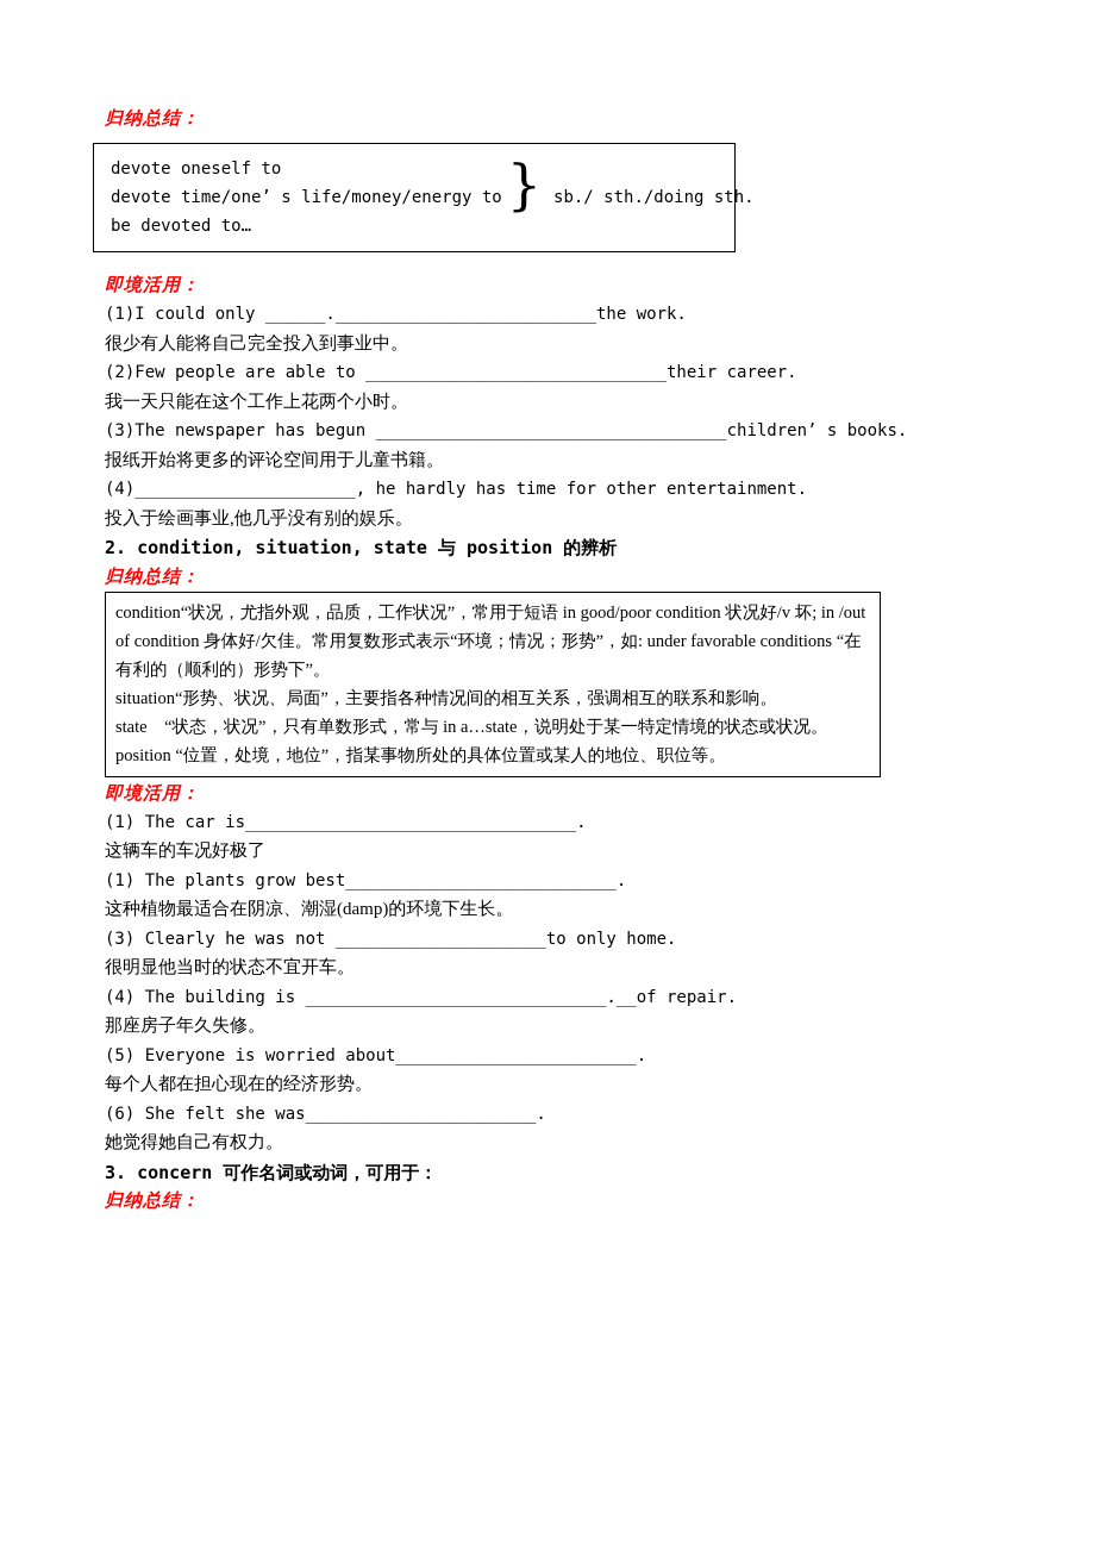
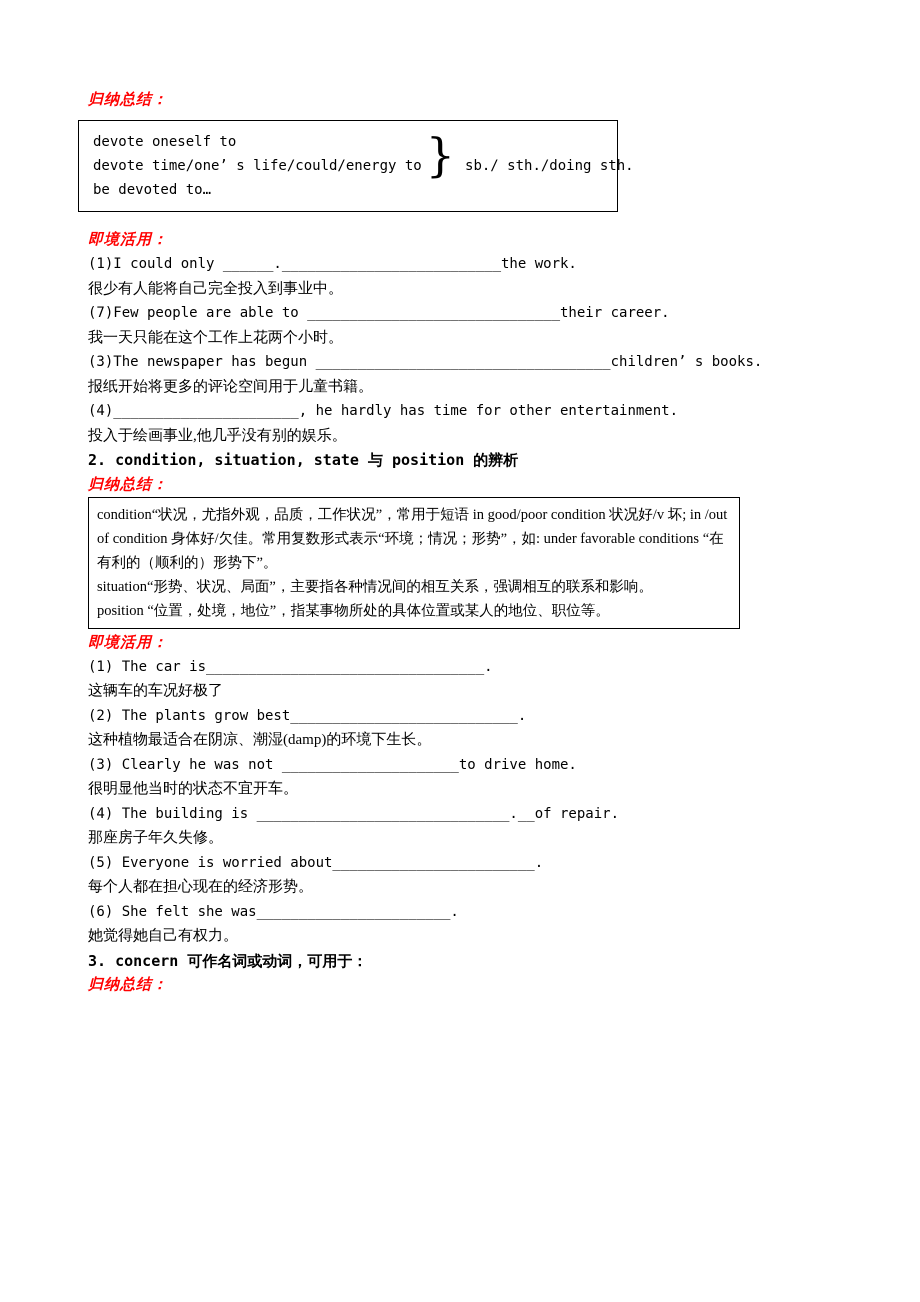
  归纳总结：
  devote oneself to
- devote time/one’ s life/money/energy to
+ devote time/one’ s life/could/energy to
  }
  sb./ sth./doing sth.
  be devoted to…
  即境活用：
  (1)I could only ______.__________________________the work.
  很少有人能将自己完全投入到事业中。
- (2)Few people are able to ______________________________their career.
+ (7)Few people are able to ______________________________their career.
  我一天只能在这个工作上花两个小时。
  (3)The newspaper has begun ___________________________________children’ s books.
  报纸开始将更多的评论空间用于儿童书籍。
  (4)______________________, he hardly has time for other entertainment.
  投入于绘画事业,他几乎没有别的娱乐。
  2. condition, situation, state 与 position 的辨析
  归纳总结：
  condition“状况，尤指外观，品质，工作状况”，常用于短语 in good/poor condition 状况好/v 坏; in /out of condition 身体好/欠佳。常用复数形式表示“环境；情况；形势”，如: under favorable conditions “在有利的（顺利的）形势下”。
  situation“形势、状况、局面”，主要指各种情况间的相互关系，强调相互的联系和影响。
- state “状态，状况”，只有单数形式，常与 in a…state，说明处于某一特定情境的状态或状况。
  position “位置，处境，地位”，指某事物所处的具体位置或某人的地位、职位等。
  即境活用：
  (1) The car is_________________________________.
  这辆车的车况好极了
- (1) The plants grow best___________________________.
+ (2) The plants grow best___________________________.
  这种植物最适合在阴凉、潮湿(damp)的环境下生长。
- (3) Clearly he was not _____________________to only home.
+ (3) Clearly he was not _____________________to drive home.
  很明显他当时的状态不宜开车。
  (4) The building is ______________________________.__of repair.
  那座房子年久失修。
  (5) Everyone is worried about________________________.
  每个人都在担心现在的经济形势。
  (6) She felt she was_______________________.
  她觉得她自己有权力。
  3. concern 可作名词或动词，可用于：
  归纳总结：
